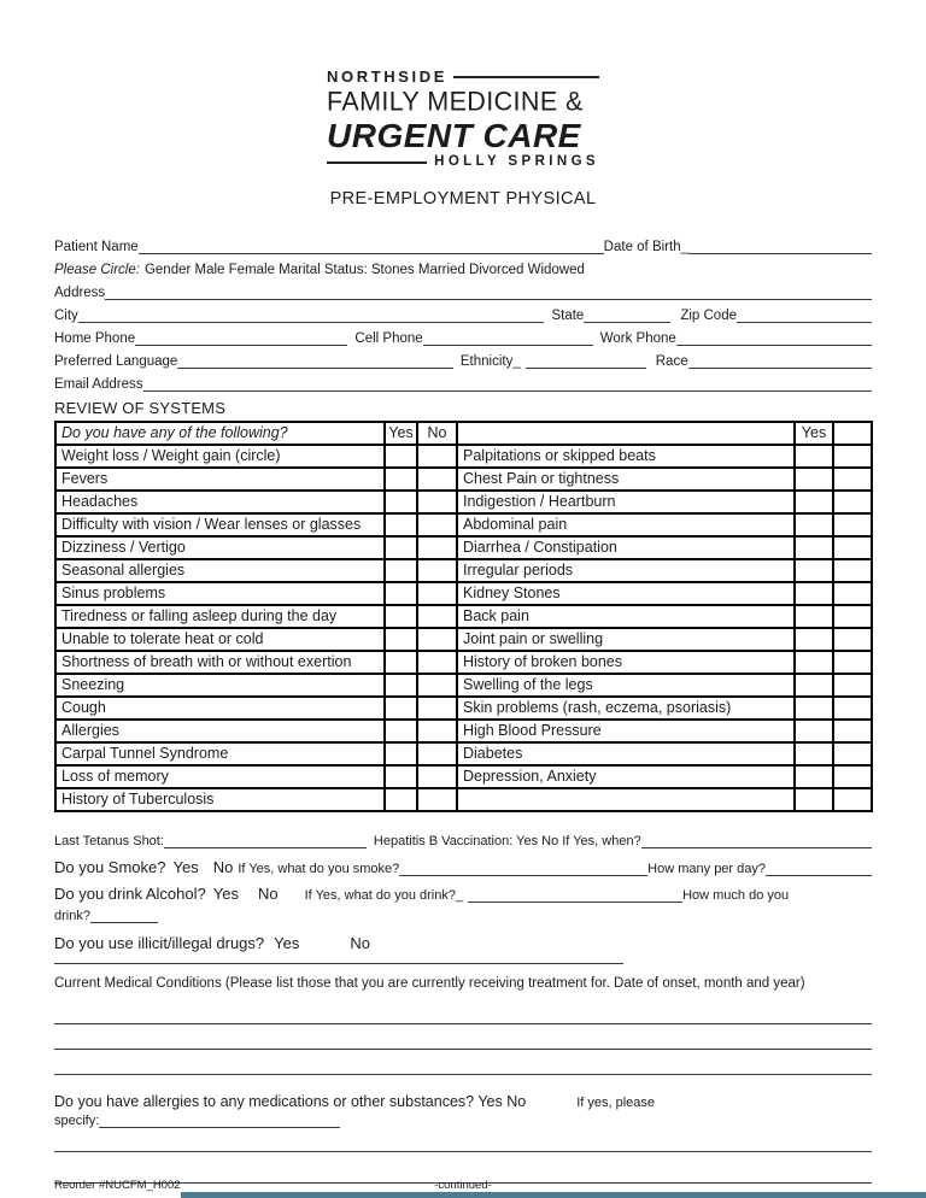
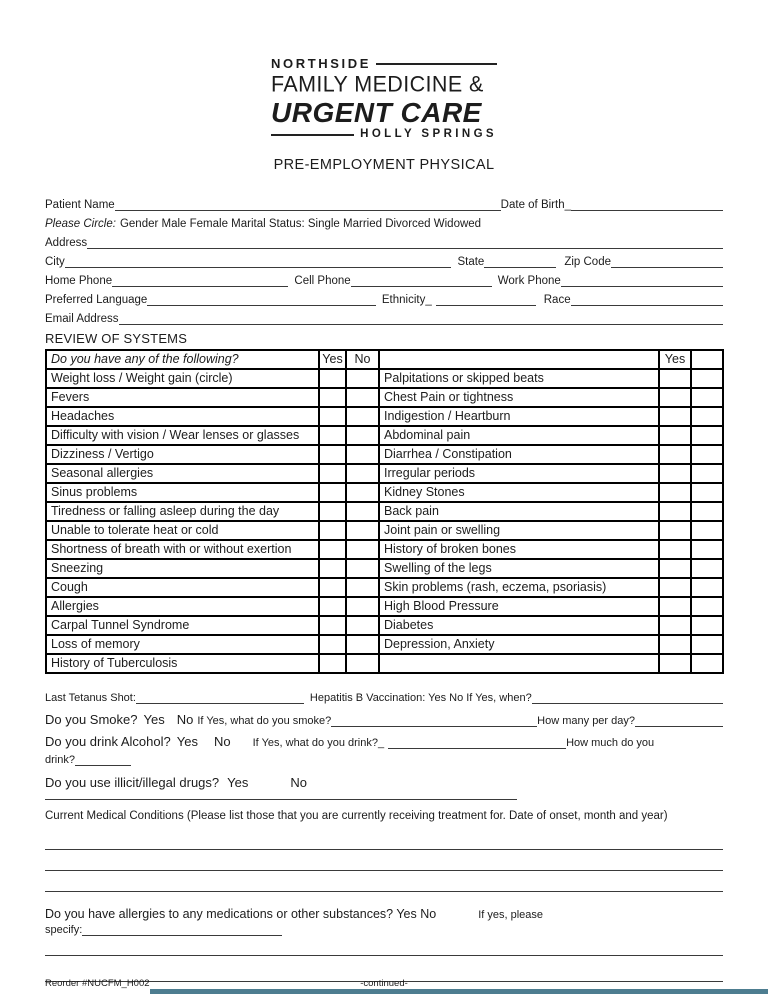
  NORTHSIDE
  FAMILY MEDICINE &
  URGENT CARE
  HOLLY SPRINGS
  PRE-EMPLOYMENT PHYSICAL
  Patient Name
  Date of Birth_
  Please Circle:
- Gender Male Female Marital Status: Stones Married Divorced Widowed
+ Gender Male Female Marital Status: Single Married Divorced Widowed
  Address
  City
  State
  Zip Code
  Home Phone
  Cell Phone
  Work Phone
  Preferred Language
  Ethnicity_
  Race
  Email Address
  REVIEW OF SYSTEMS
  Do you have any of the following?	Yes	No		Yes
  Weight loss / Weight gain (circle)			Palpitations or skipped beats
  Fevers			Chest Pain or tightness
  Headaches			Indigestion / Heartburn
  Difficulty with vision / Wear lenses or glasses			Abdominal pain
  Dizziness / Vertigo			Diarrhea / Constipation
  Seasonal allergies			Irregular periods
  Sinus problems			Kidney Stones
  Tiredness or falling asleep during the day			Back pain
  Unable to tolerate heat or cold			Joint pain or swelling
  Shortness of breath with or without exertion			History of broken bones
  Sneezing			Swelling of the legs
  Cough			Skin problems (rash, eczema, psoriasis)
  Allergies			High Blood Pressure
  Carpal Tunnel Syndrome			Diabetes
  Loss of memory			Depression, Anxiety
  History of Tuberculosis
  Last Tetanus Shot:
  Hepatitis B Vaccination: Yes No If Yes, when?
  Do you Smoke?
  Yes
  No
  If Yes, what do you smoke?
  How many per day?
  Do you drink Alcohol?
  Yes
  No
  If Yes, what do you drink?_
  How much do you
  drink?
  Do you use illicit/illegal drugs?
  Yes
  No
  Current Medical Conditions (Please list those that you are currently receiving treatment for. Date of onset, month and year)
  Do you have allergies to any medications or other substances? Yes No
  If yes, please
  specify:
  Reorder #NUCFM_H002
  -continued-
